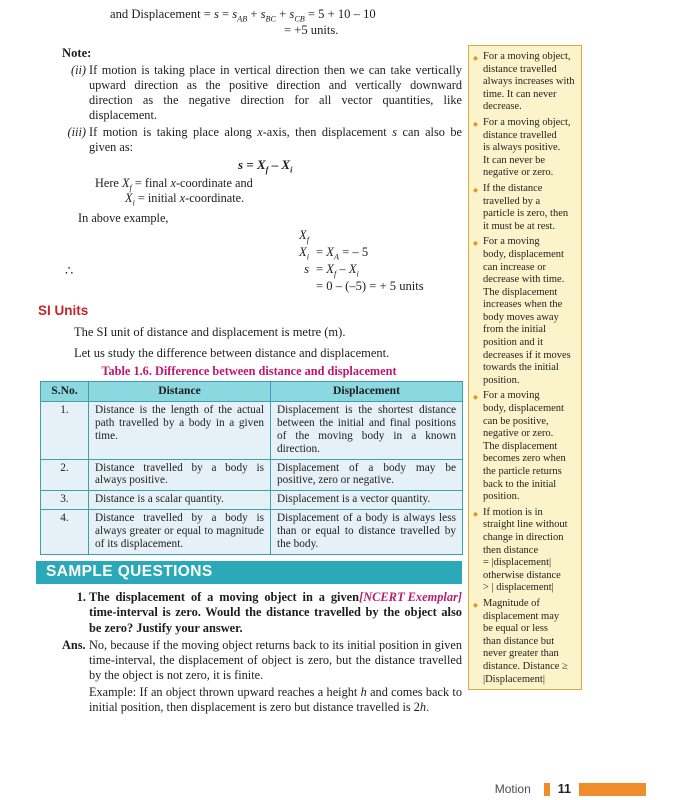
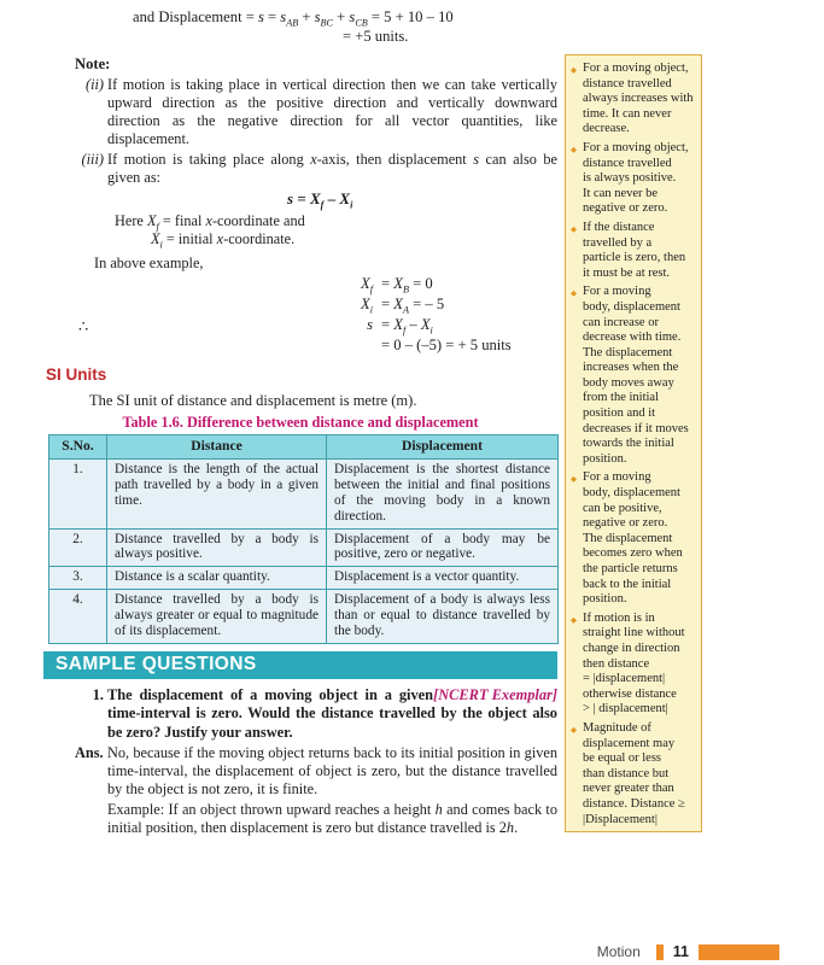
  and Displacement = s = sAB + sBC + sCB = 5 + 10 – 10
  = +5 units.
  Note:
  (ii)
  If motion is taking place in vertical direction then we can take vertically upward direction as the positive direction and vertically downward direction as the negative direction for all vector quantities, like displacement.
  (iii)
  If motion is taking place along x-axis, then displacement s can also be given as:
  s = Xf – Xi
  Here Xf = final x-coordinate and
  Xi = initial x-coordinate.
  In above example,
  ∴
  Xf
+ = XB = 0
  Xi
  = XA = – 5
  s
  = Xf – Xi
  = 0 – (–5) = + 5 units
  SI Units
  The SI unit of distance and displacement is metre (m).
- Let us study the difference between distance and displacement.
  Table 1.6. Difference between distance and displacement
  S.No.	Distance	Displacement
  1.	Distance is the length of the actual path travelled by a body in a given time.	Displacement is the shortest distance between the initial and final positions of the moving body in a known direction.
  2.	Distance travelled by a body is always positive.	Displacement of a body may be positive, zero or negative.
  3.	Distance is a scalar quantity.	Displacement is a vector quantity.
  4.	Distance travelled by a body is always greater or equal to magnitude of its displacement.	Displacement of a body is always less than or equal to distance travelled by the body.
  SAMPLE QUESTIONS
  1.
  [NCERT Exemplar]
  The displacement of a moving object in a given time-interval is zero. Would the distance travelled by the object also be zero? Justify your answer.
  Ans.
  No, because if the moving object returns back to its initial position in given time-interval, the displacement of object is zero, but the distance travelled by the object is not zero, it is finite.
  Example: If an object thrown upward reaches a height h and comes back to initial position, then displacement is zero but distance travelled is 2h.
  ◆
  For a moving object,
  distance travelled
  always increases with
  time. It can never
  decrease.
  ◆
  For a moving object,
  distance travelled
  is always positive.
  It can never be
  negative or zero.
  ◆
  If the distance
  travelled by a
  particle is zero, then
  it must be at rest.
  ◆
  For a moving
  body, displacement
  can increase or
  decrease with time.
  The displacement
  increases when the
  body moves away
  from the initial
  position and it
  decreases if it moves
  towards the initial
  position.
  ◆
  For a moving
  body, displacement
  can be positive,
  negative or zero.
  The displacement
  becomes zero when
  the particle returns
  back to the initial
  position.
  If motion is in
  straight line without
  change in direction
  then distance
  = |displacement|
  otherwise distance
  > | displacement|
  ◆
  Magnitude of
  displacement may
  be equal or less
  than distance but
  never greater than
  distance. Distance ≥
  |Displacement|
  Motion
  11
